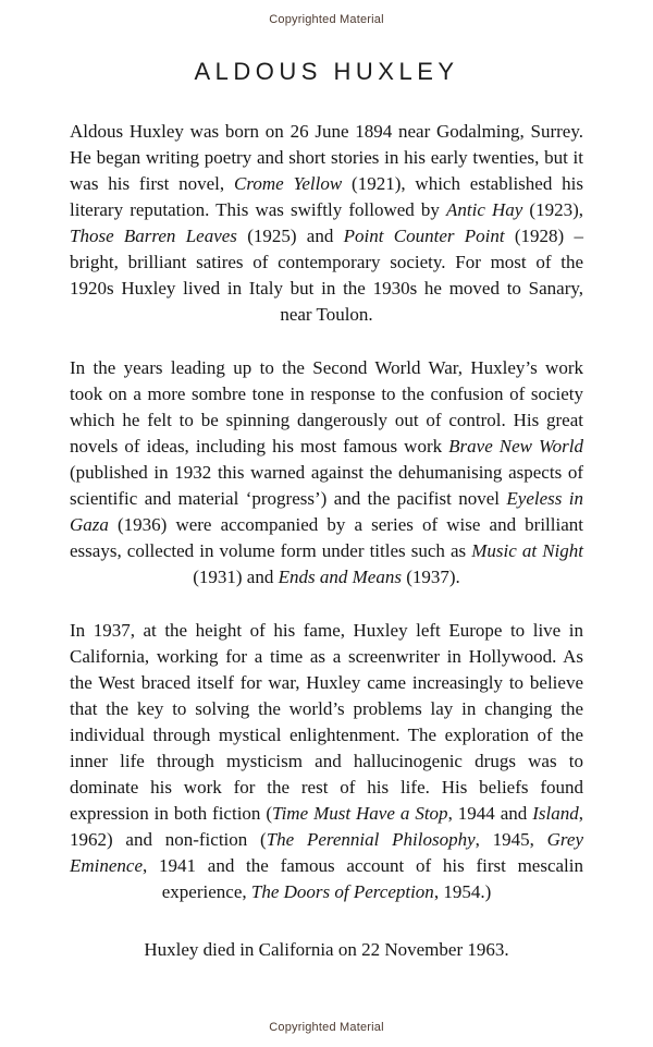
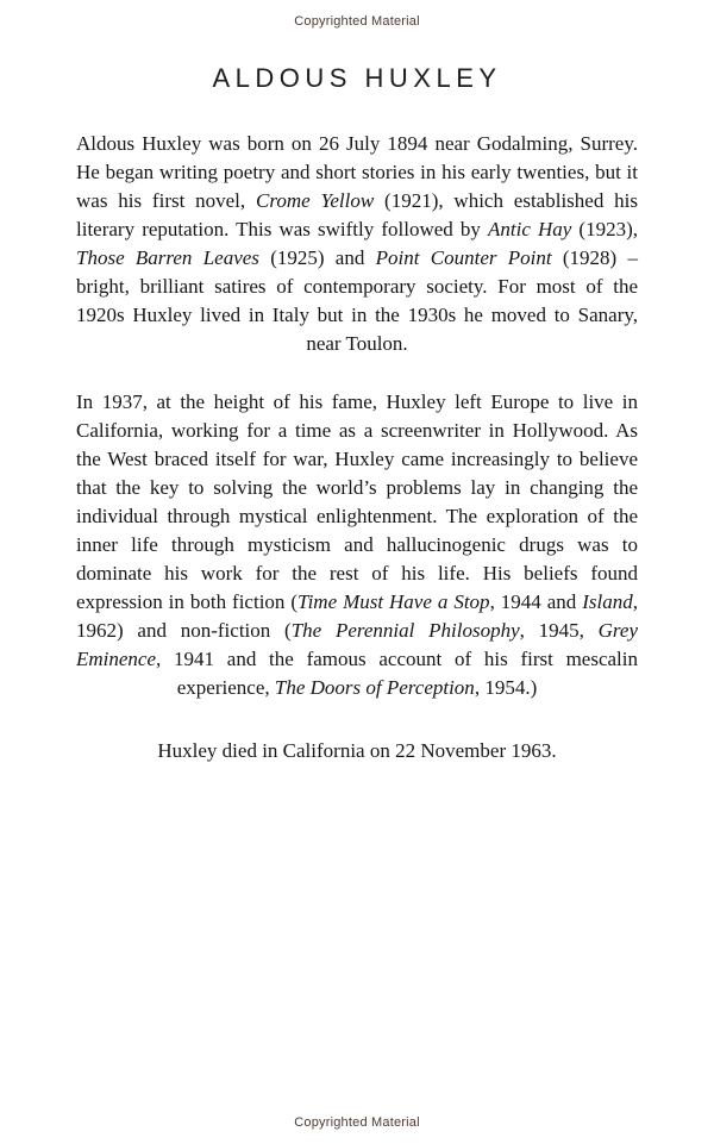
  Copyrighted Material
  ALDOUS HUXLEY
- Aldous Huxley was born on 26 June 1894 near Godalming, Surrey. He began writing poetry and short stories in his early twenties, but it was his first novel, Crome Yellow (1921), which established his literary reputation. This was swiftly followed by Antic Hay (1923), Those Barren Leaves (1925) and Point Counter Point (1928) – bright, brilliant satires of contemporary society. For most of the 1920s Huxley lived in Italy but in the 1930s he moved to Sanary, near Toulon.
+ Aldous Huxley was born on 26 July 1894 near Godalming, Surrey. He began writing poetry and short stories in his early twenties, but it was his first novel, Crome Yellow (1921), which established his literary reputation. This was swiftly followed by Antic Hay (1923), Those Barren Leaves (1925) and Point Counter Point (1928) – bright, brilliant satires of contemporary society. For most of the 1920s Huxley lived in Italy but in the 1930s he moved to Sanary, near Toulon.
- In the years leading up to the Second World War, Huxley’s work took on a more sombre tone in response to the confusion of society which he felt to be spinning dangerously out of control. His great novels of ideas, including his most famous work Brave New World (published in 1932 this warned against the dehumanising aspects of scientific and material ‘progress’) and the pacifist novel Eyeless in Gaza (1936) were accompanied by a series of wise and brilliant essays, collected in volume form under titles such as Music at Night (1931) and Ends and Means (1937).
  In 1937, at the height of his fame, Huxley left Europe to live in California, working for a time as a screenwriter in Hollywood. As the West braced itself for war, Huxley came increasingly to believe that the key to solving the world’s problems lay in changing the individual through mystical enlightenment. The exploration of the inner life through mysticism and hallucinogenic drugs was to dominate his work for the rest of his life. His beliefs found expression in both fiction (Time Must Have a Stop, 1944 and Island, 1962) and non-fiction (The Perennial Philosophy, 1945, Grey Eminence, 1941 and the famous account of his first mescalin experience, The Doors of Perception, 1954.)
  Huxley died in California on 22 November 1963.
  Copyrighted Material
